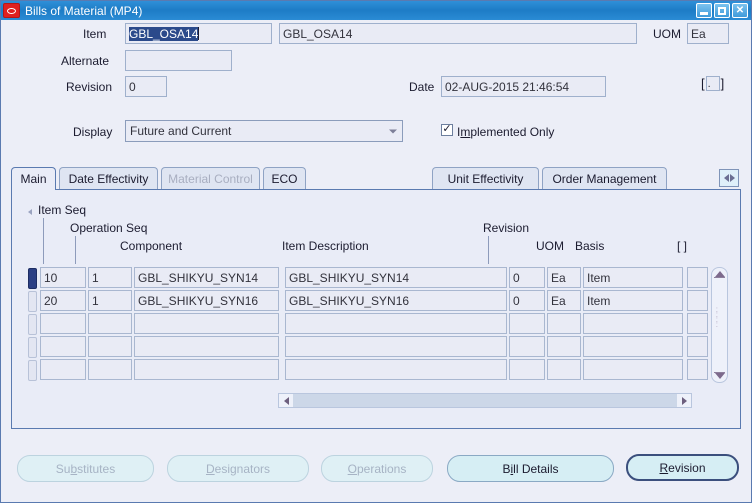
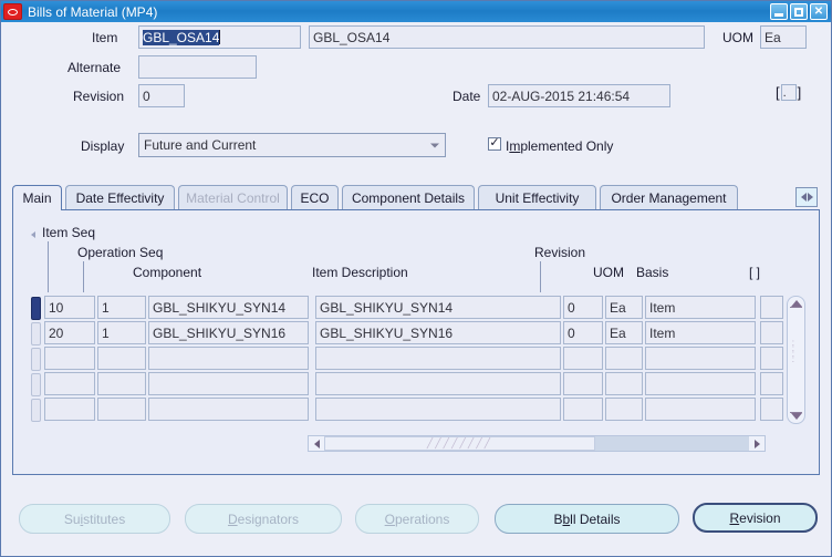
  Bills of Material (MP4)
  ✕
  Item
  GBL_OSA14
  GBL_OSA14
  UOM
  Ea
  Alternate
  Revision
  0
  Date
  02-AUG-2015 21:46:54
  [
  .
  ]
  Display
  Future and Current
  ✓
  Implemented Only
  Main
  Date Effectivity
  Material Control
  ECO
+ Component Details
  Unit Effectivity
  Order Management
  Item Seq
  Operation Seq
  Component
  Item Description
  Revision
  UOM
  Basis
  [ ]
  10
  1
  GBL_SHIKYU_SYN14
  GBL_SHIKYU_SYN14
  0
  Ea
  Item
  20
  1
  GBL_SHIKYU_SYN16
  GBL_SHIKYU_SYN16
  0
  Ea
  Item
  : :
  : :
+ ╱╱╱╱╱╱╱╱
  Su
- b
+ i
  stitutes
  D
  esignators
  O
  perations
  B
- i
+ b
  ll Details
  R
  evision
